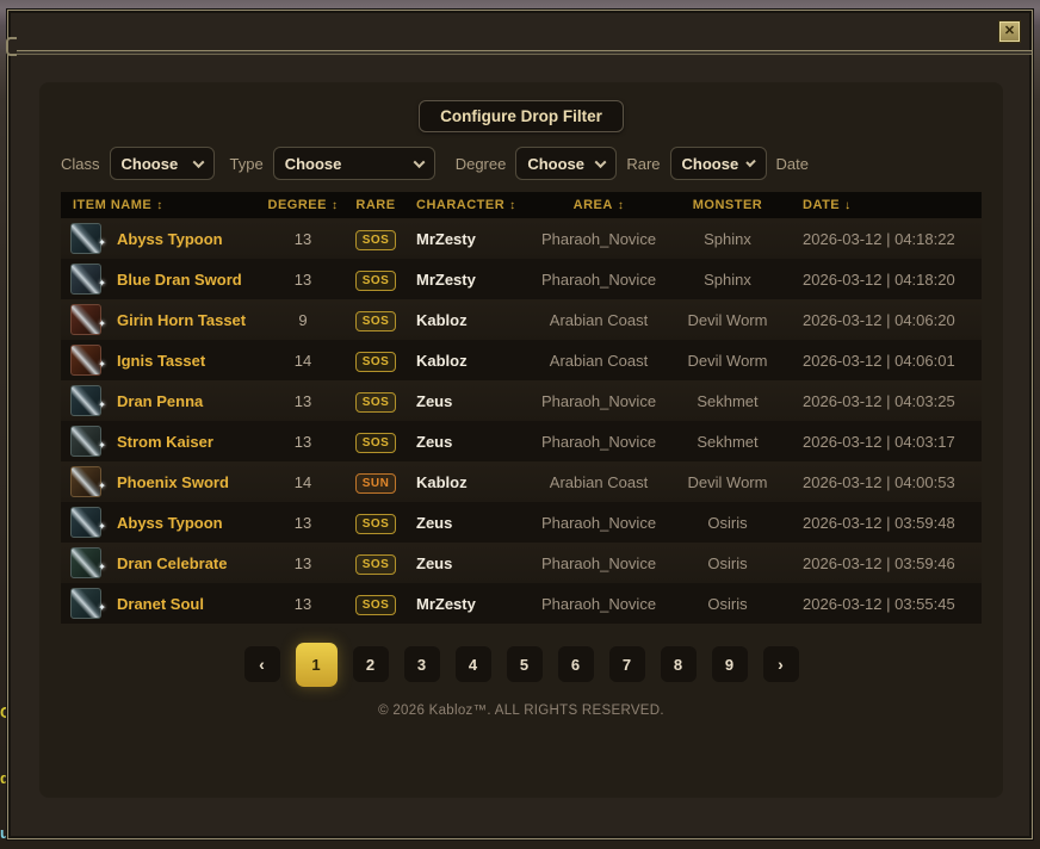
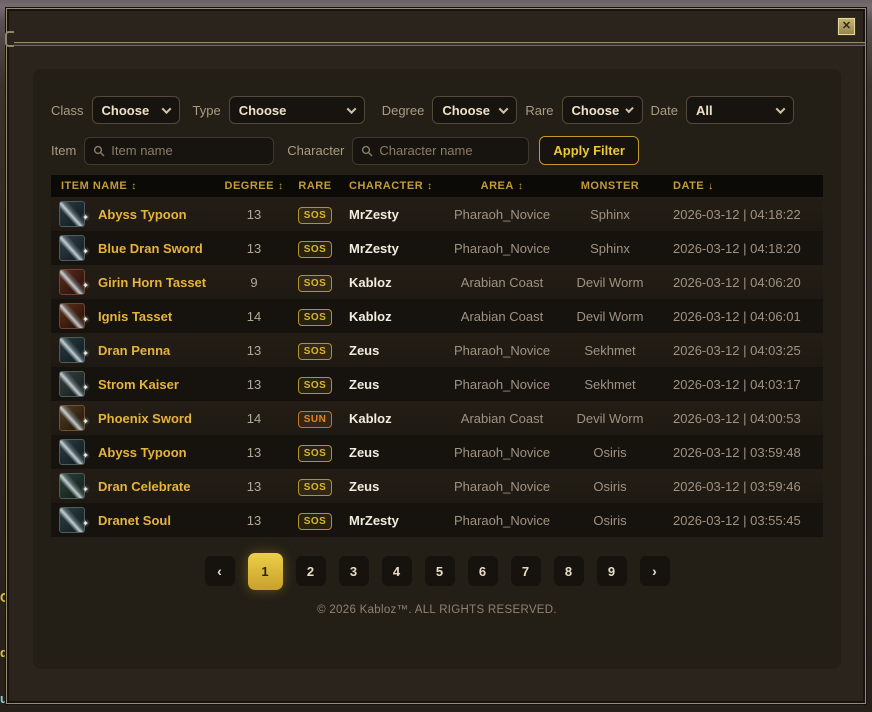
  C
  d
  ✕
- Configure Drop Filter
  Class
  Choose
  Type
  Choose
  Degree
  Choose
  Rare
  Choose
  Date
+ All
+ Item
+ Item name
+ Character
+ Character name
+ Apply Filter
  ITEM NAME
  ↕
  DEGREE ↕
  RARE
  CHARACTER ↕
  AREA ↕
  MONSTER
  DATE ↓
  Abyss Typoon
  13
  SOS
  MrZesty
  Pharaoh_Novice
  Sphinx
  2026-03-12 | 04:18:22
  Blue Dran Sword
  13
  SOS
  MrZesty
  Pharaoh_Novice
  Sphinx
  2026-03-12 | 04:18:20
  Girin Horn Tasset
  9
  SOS
  Kabloz
  Arabian Coast
  Devil Worm
  2026-03-12 | 04:06:20
  Ignis Tasset
  14
  SOS
  Kabloz
  Arabian Coast
  Devil Worm
  2026-03-12 | 04:06:01
  Dran Penna
  13
  SOS
  Zeus
  Pharaoh_Novice
  Sekhmet
  2026-03-12 | 04:03:25
  Strom Kaiser
  13
  SOS
  Zeus
  Pharaoh_Novice
  Sekhmet
  2026-03-12 | 04:03:17
  Phoenix Sword
  14
  SUN
  Kabloz
  Arabian Coast
  Devil Worm
  2026-03-12 | 04:00:53
  Abyss Typoon
  13
  SOS
  Zeus
  Pharaoh_Novice
  Osiris
  2026-03-12 | 03:59:48
  Dran Celebrate
  13
  SOS
  Zeus
  Pharaoh_Novice
  Osiris
  2026-03-12 | 03:59:46
  Dranet Soul
  13
  SOS
  MrZesty
  Pharaoh_Novice
  Osiris
  2026-03-12 | 03:55:45
  ‹
  1
  2
  3
  4
  5
  6
  7
  8
  9
  ›
  © 2026 Kabloz™. ALL RIGHTS RESERVED.
